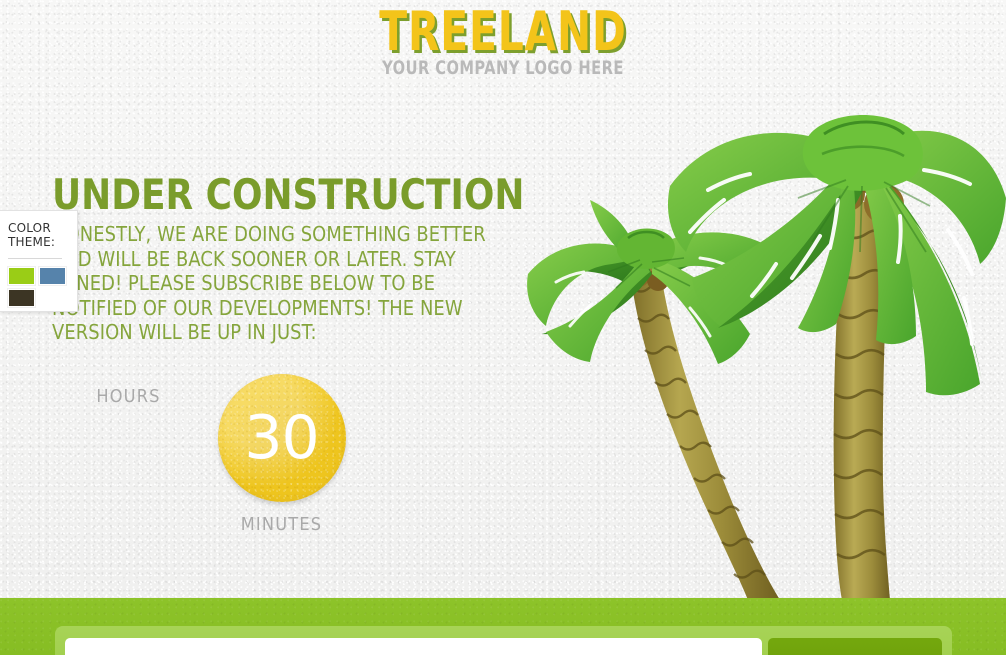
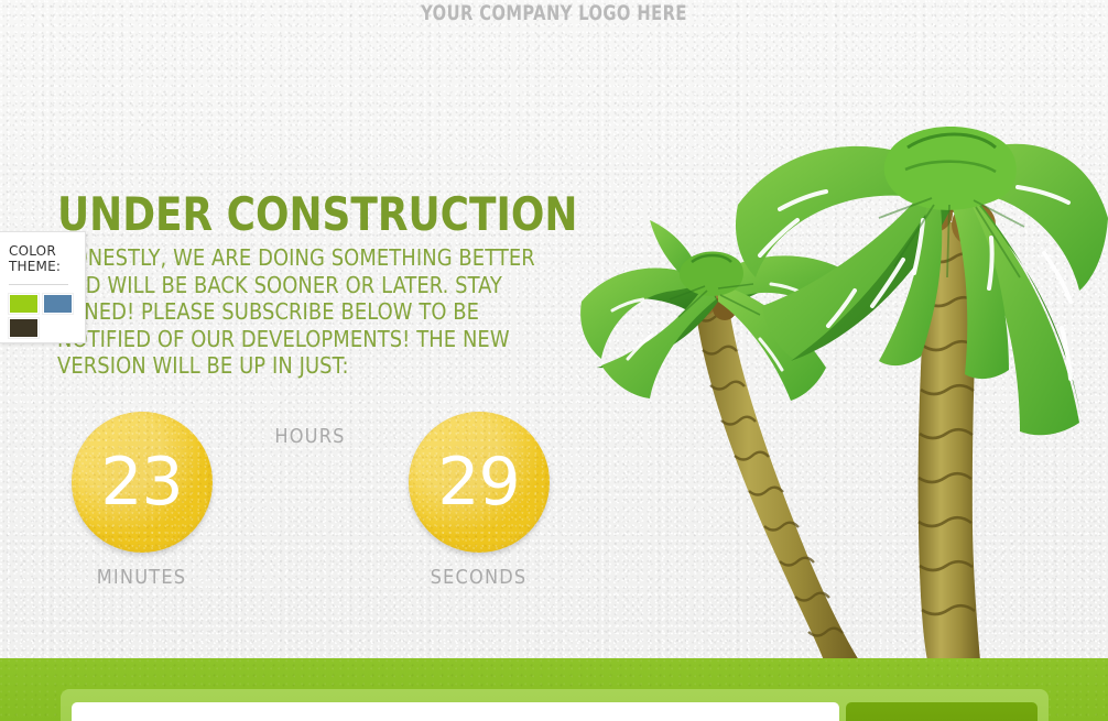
- TREELAND
  YOUR COMPANY LOGO HERE
  UNDER CONSTRUCTION
  NESTLY, WE ARE DOING SOMETHING BETTER D WILL BE BACK SOONER OR LATER. STAY NED! PLEASE SUBSCRIBE BELOW TO BE TIFIED OF OUR DEVELOPMENTS! THE NEW VERSION WILL BE UP IN JUST:
+ 23
- HOURS
+ MINUTES
- 30
- MINUTES
+ HOURS
+ 29
+ SECONDS
  COLOR THEME:
